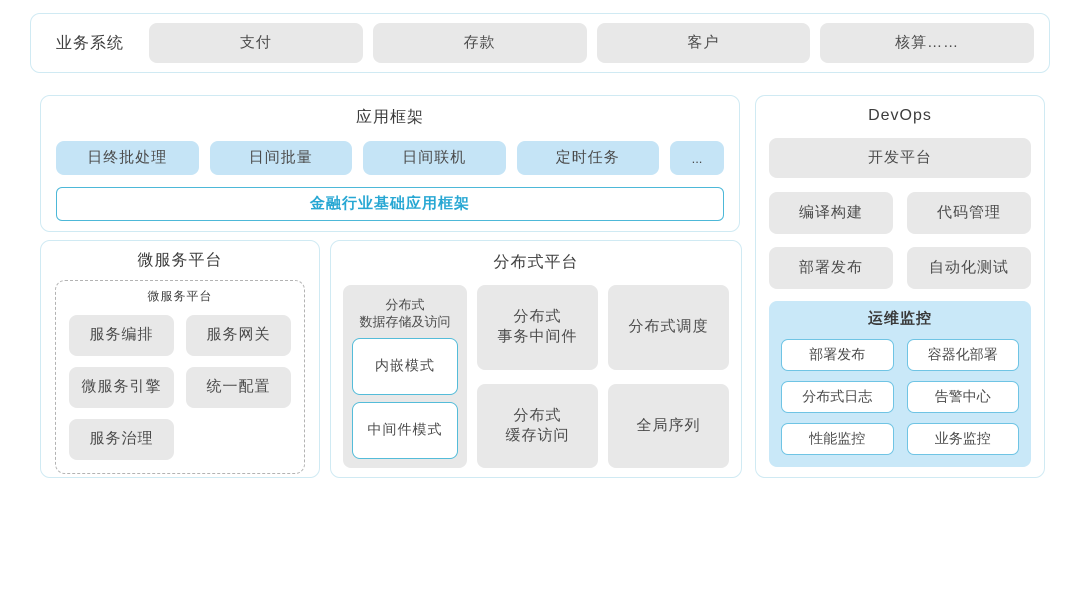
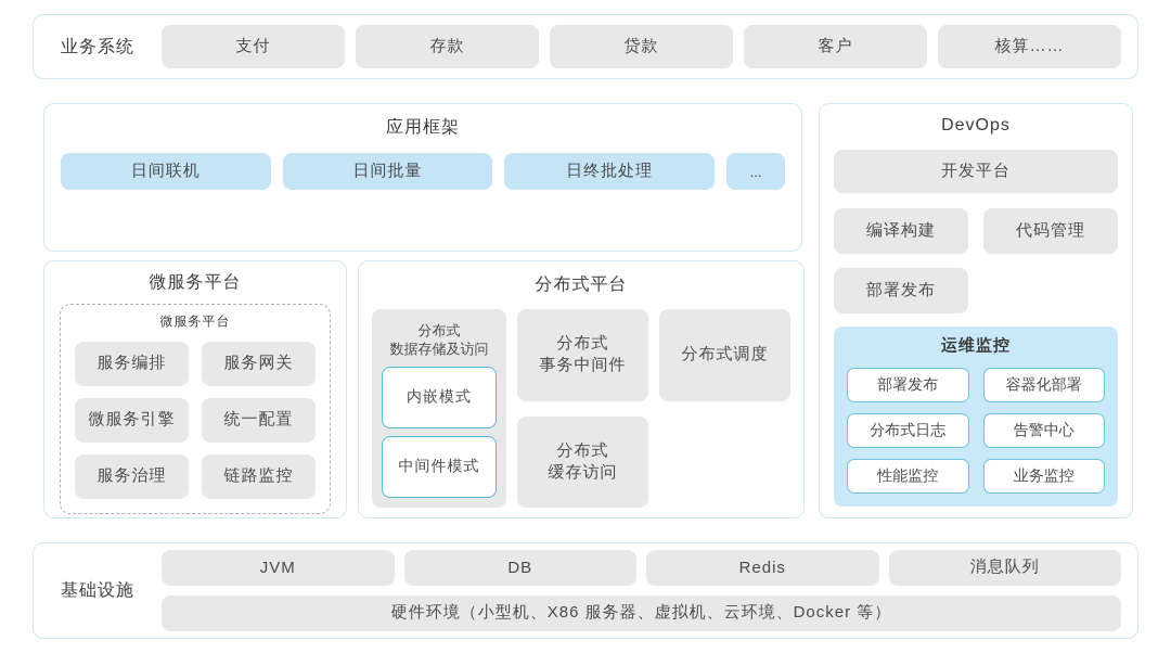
  业务系统
  支付
  存款
+ 贷款
  客户
  核算……
  应用框架
- 日终批处理
+ 日间联机
  日间批量
- 日间联机
+ 日终批处理
- 定时任务
  ...
- 金融行业基础应用框架
  微服务平台
  微服务平台
  服务编排
  服务网关
  微服务引擎
  统一配置
  服务治理
+ 链路监控
  分布式平台
  分布式
  数据存储及访问
  内嵌模式
  中间件模式
  分布式
  事务中间件
  分布式
  缓存访问
  分布式调度
- 全局序列
  DevOps
  开发平台
  编译构建
  代码管理
  部署发布
- 自动化测试
  运维监控
  部署发布
  容器化部署
  分布式日志
  告警中心
  性能监控
  业务监控
+ 基础设施
+ JVM
+ DB
+ Redis
+ 消息队列
+ 硬件环境（小型机、X86 服务器、虚拟机、云环境、Docker 等）
